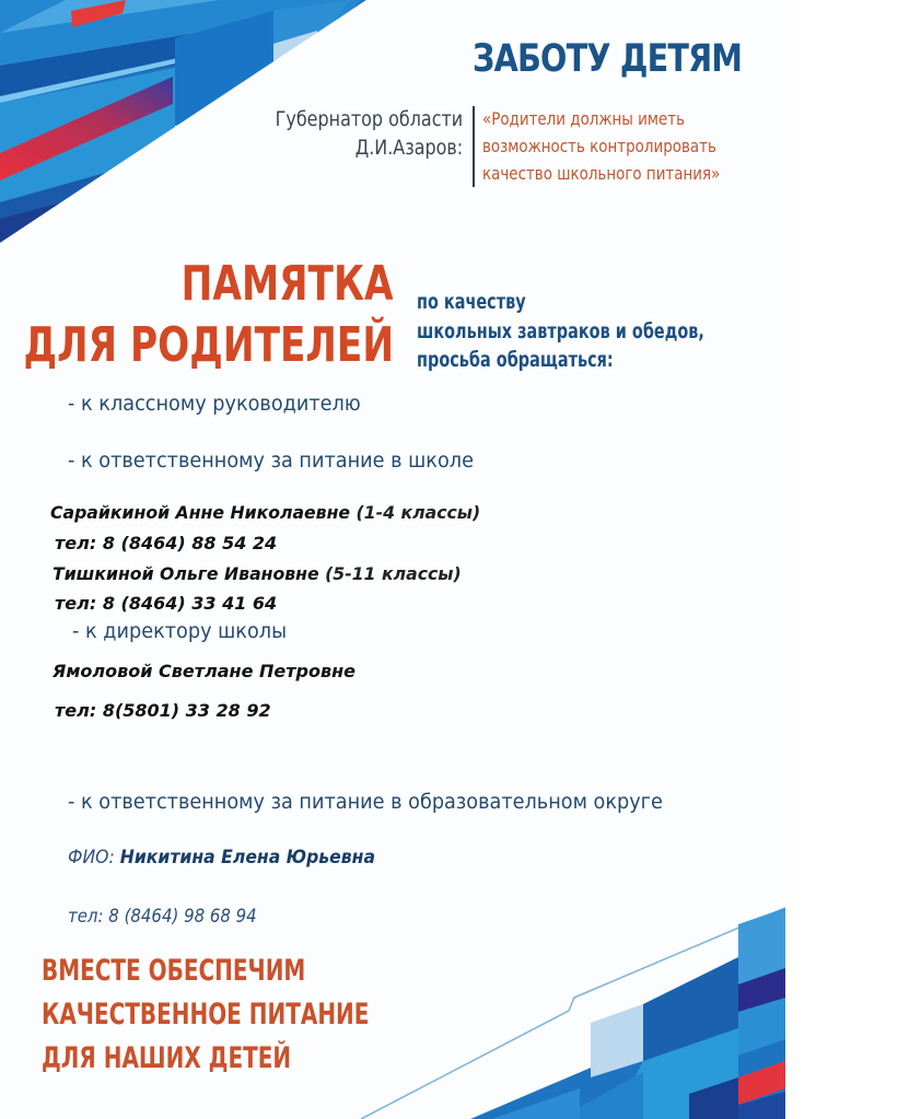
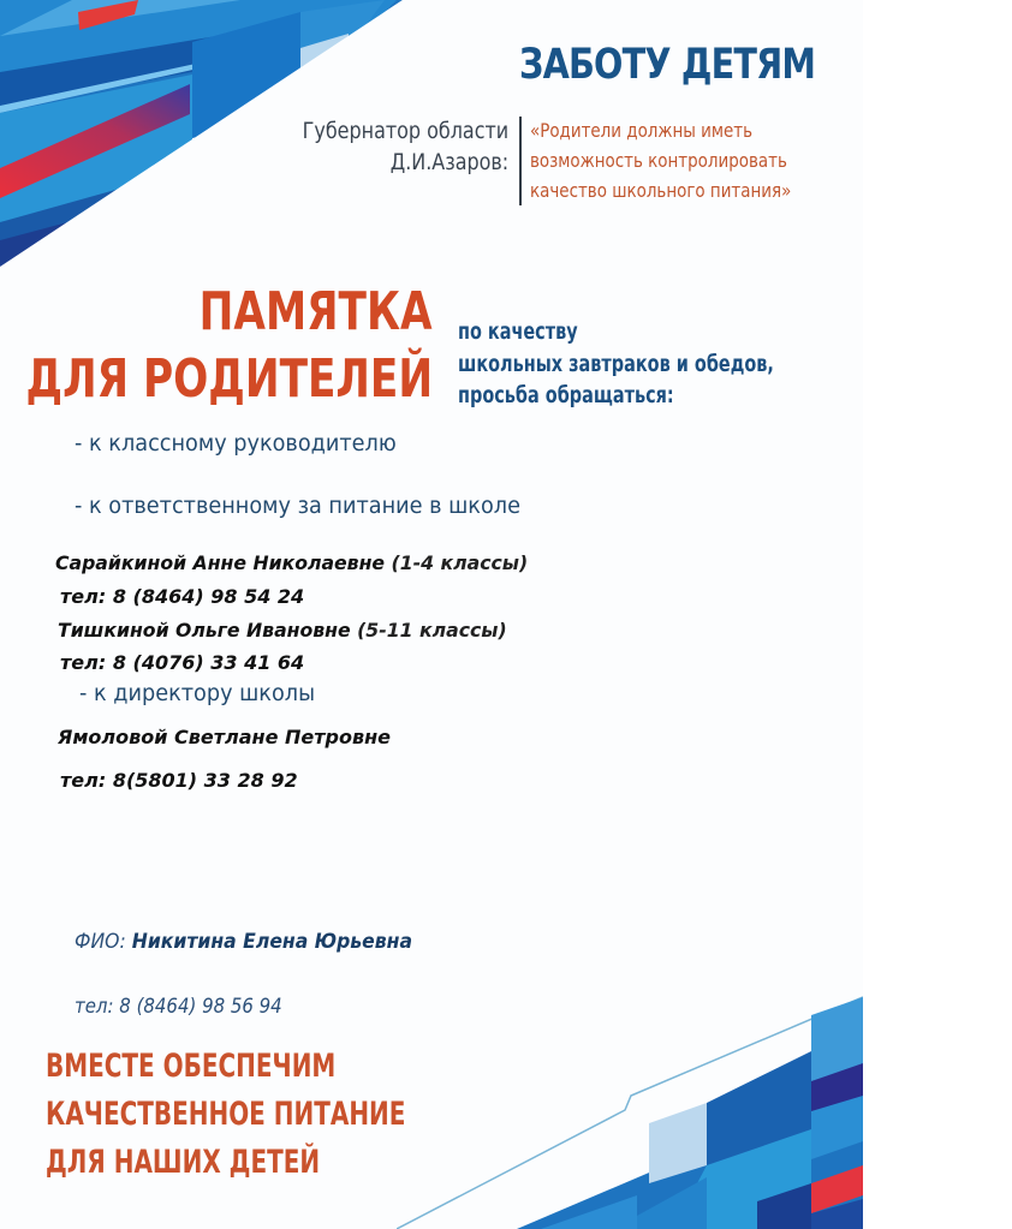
  ЗАБОТУ ДЕТЯМ
  Губернатор области
  Д.И.Азаров:
  «Родители должны иметь
  возможность контролировать
  качество школьного питания»
  ПАМЯТКА
  ДЛЯ РОДИТЕЛЕЙ
  по качеству
  школьных завтраков и обедов,
  просьба обращаться:
  - к классному руководителю
  - к ответственному за питание в школе
  Сарайкиной Анне Николаевне (1-4 классы)
- тел: 8 (8464) 88 54 24
+ тел: 8 (8464) 98 54 24
  Тишкиной Ольге Ивановне (5-11 классы)
- тел: 8 (8464) 33 41 64
+ тел: 8 (4076) 33 41 64
  - к директору школы
  Ямоловой Светлане Петровне
  тел: 8(5801) 33 28 92
- - к ответственному за питание в образовательном округе
  ФИО: Никитина Елена Юрьевна
- тел: 8 (8464) 98 68 94
+ тел: 8 (8464) 98 56 94
  ВМЕСТЕ ОБЕСПЕЧИМ
  КАЧЕСТВЕННОЕ ПИТАНИЕ
  ДЛЯ НАШИХ ДЕТЕЙ
